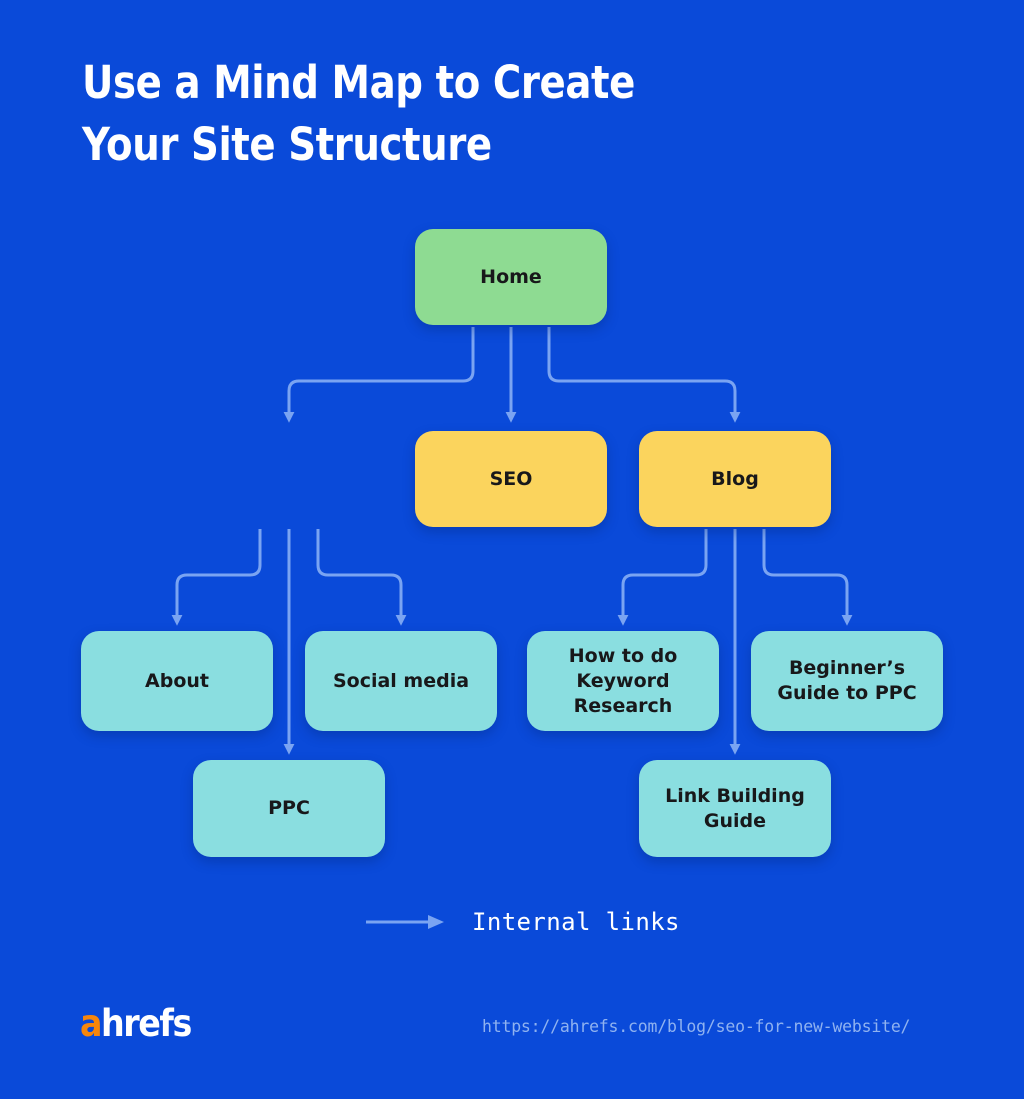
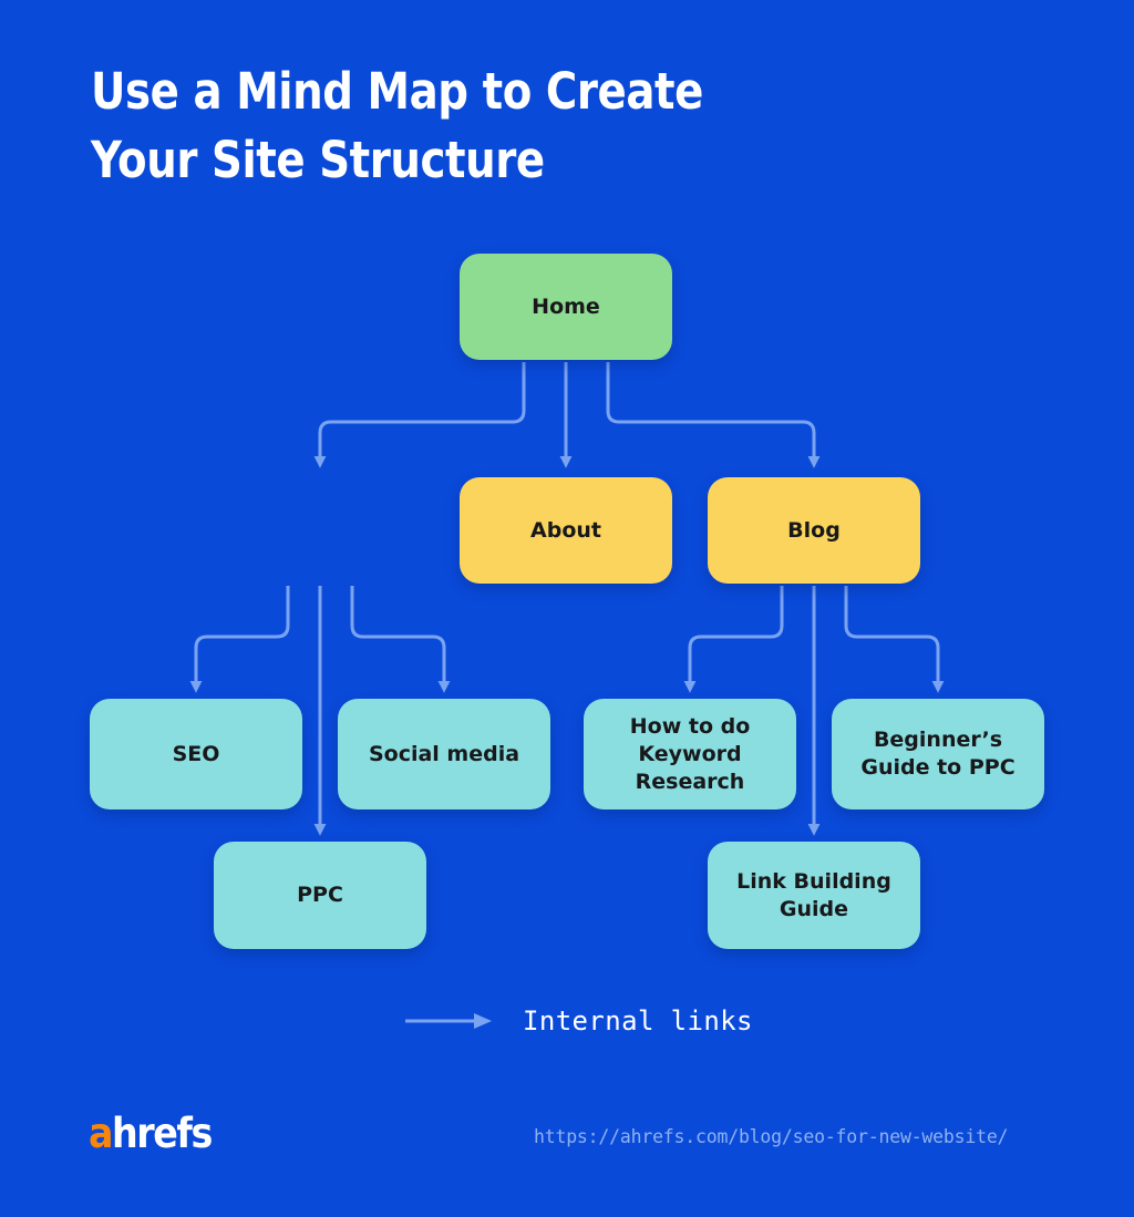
  Use a Mind Map to Create
  Your Site Structure
  Home
- SEO
+ About
  Blog
- About
+ SEO
  Social media
  How to do
  Keyword
  Research
  Beginner’s
  Guide to PPC
  PPC
  Link Building
  Guide
  Internal links
  ahrefs
  https://ahrefs.com/blog/seo-for-new-website/
